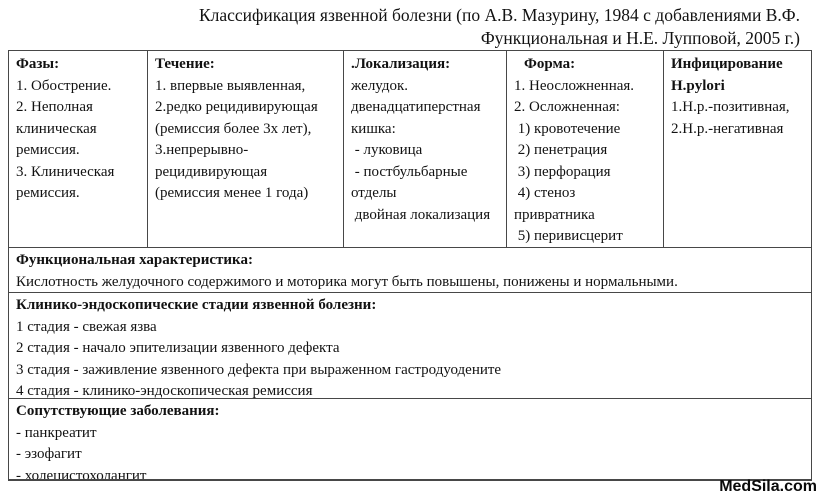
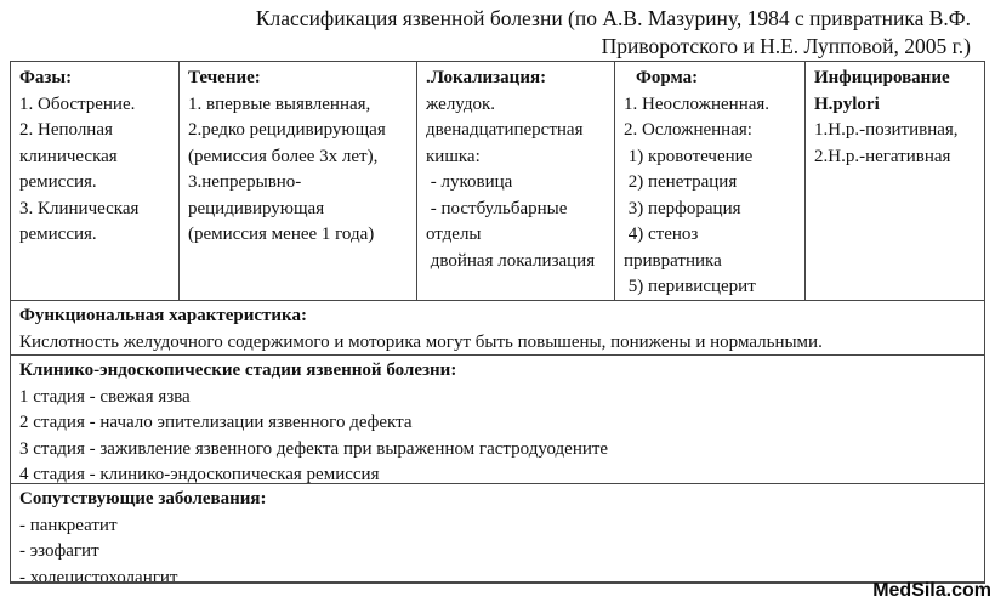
- Классификация язвенной болезни (по А.В. Мазурину, 1984 с добавлениями В.Ф.
+ Классификация язвенной болезни (по А.В. Мазурину, 1984 с привратника В.Ф.
- Функциональная и Н.Е. Лупповой, 2005 г.)
+ Приворотского и Н.Е. Лупповой, 2005 г.)
  Фазы:
  1. Обострение.
  2. Неполная
  клиническая
  ремиссия.
  3. Клиническая
  ремиссия.
  Течение:
  1. впервые выявленная,
  2.редко рецидивирующая
  (ремиссия более 3х лет),
  3.непрерывно-
  рецидивирующая
  (ремиссия менее 1 года)
  .Локализация:
  желудок.
  двенадцатиперстная
  кишка:
  - луковица
  - постбульбарные
  отделы
  двойная локализация
  Форма:
  1. Неосложненная.
  2. Осложненная:
  1) кровотечение
  2) пенетрация
  3) перфорация
  4) стеноз
  привратника
  5) перивисцерит
  Инфицирование
  H.pylori
  1.Н.р.-позитивная,
  2.Н.р.-негативная
  Функциональная характеристика:
  Кислотность желудочного содержимого и моторика могут быть повышены, понижены и нормальными.
  Клинико-эндоскопические стадии язвенной болезни:
  1 стадия - свежая язва
  2 стадия - начало эпителизации язвенного дефекта
  3 стадия - заживление язвенного дефекта при выраженном гастродуодените
  4 стадия - клинико-эндоскопическая ремиссия
  Сопутствующие заболевания:
  - панкреатит
  - эзофагит
  - холецистохолангит
  MedSila.com
